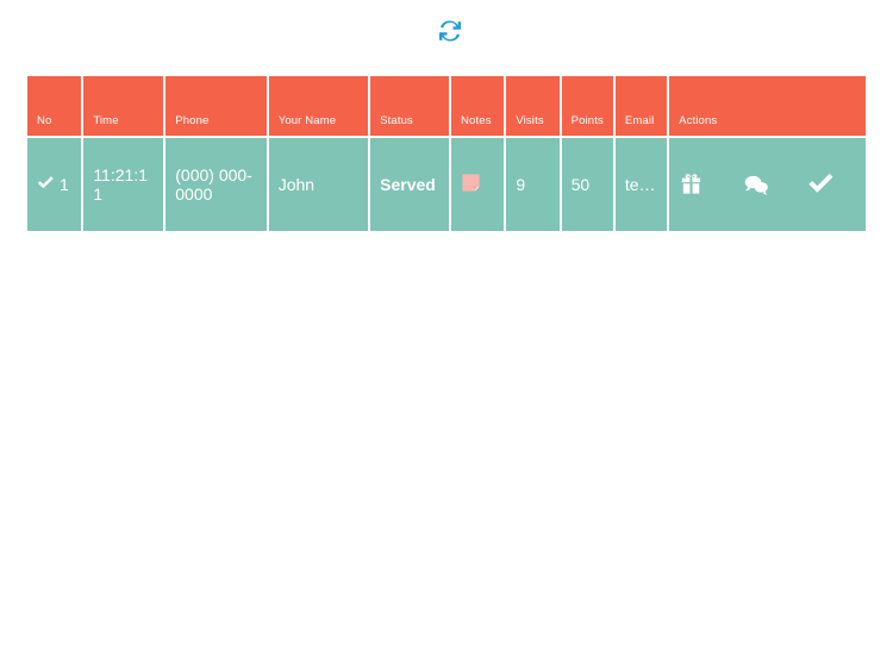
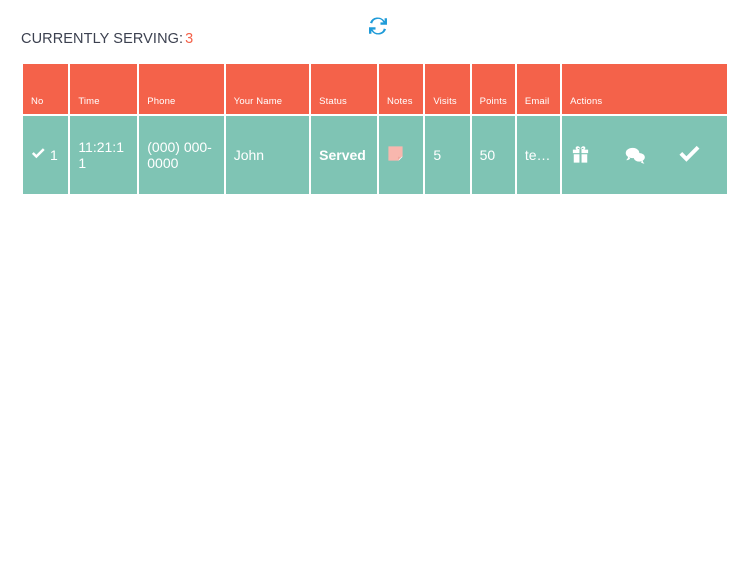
+ CURRENTLY SERVING: 3
  No	Time	Phone	Your Name	Status	Notes	Visits	Points	Email	Actions
- 1	11:21:11	(000) 000-0000	John	Served		9	50	te…
+ 1	11:21:11	(000) 000-0000	John	Served		5	50	te…
